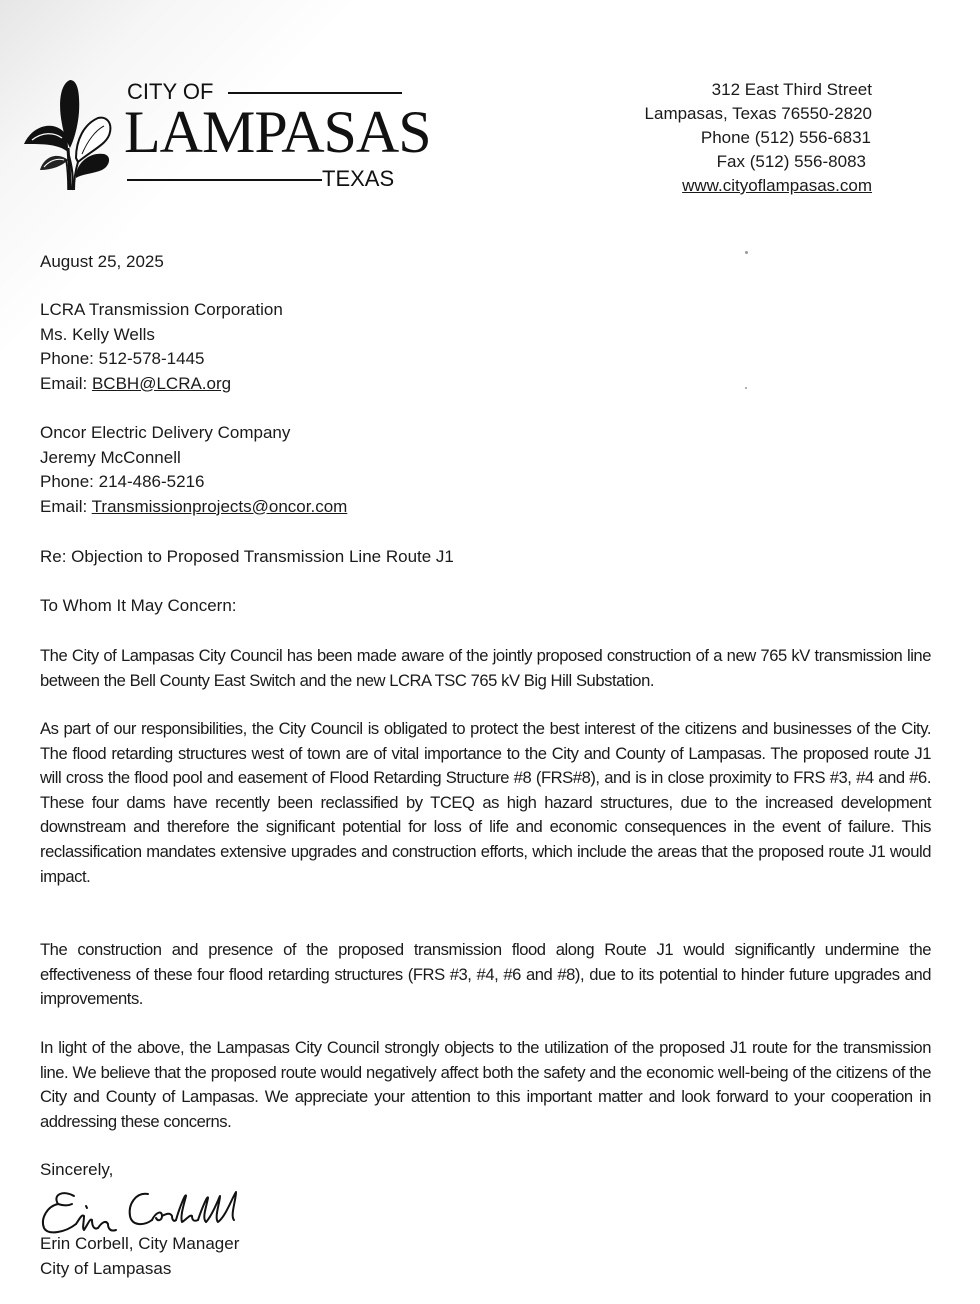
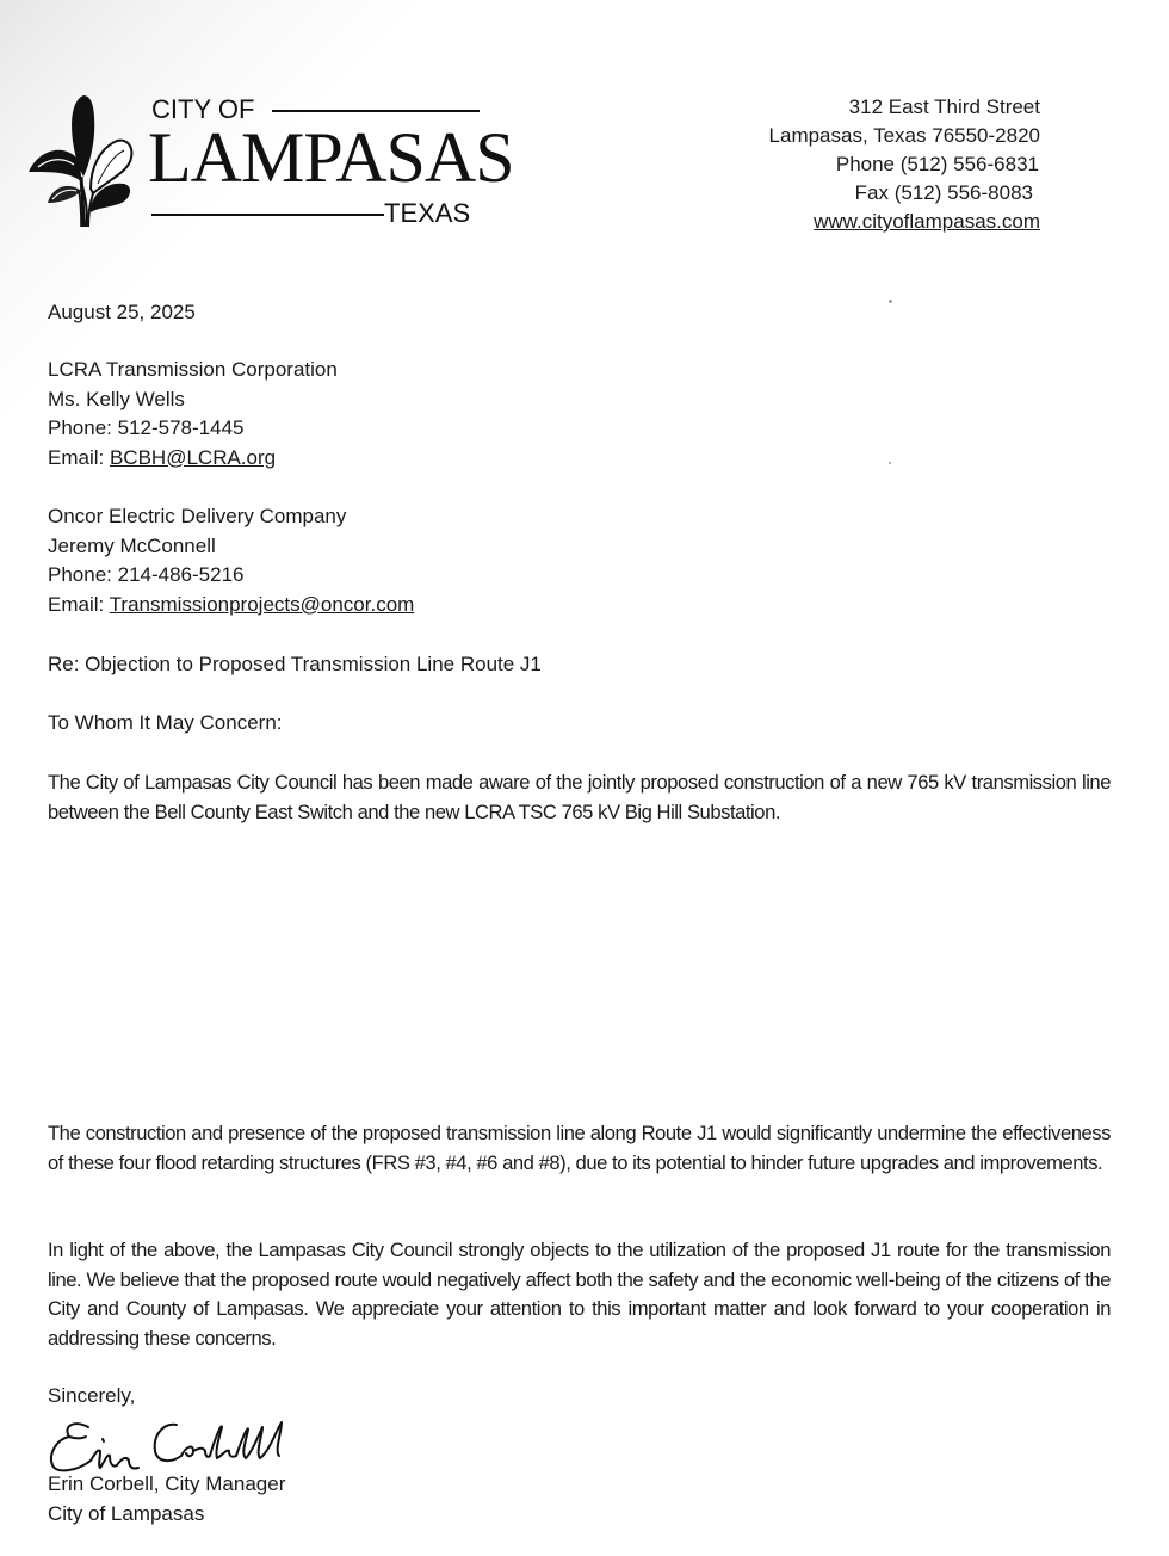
  CITY OF
  LAMPASAS
  TEXAS
  312 East Third Street
  Lampasas, Texas 76550-2820
  Phone (512) 556-6831
  Fax (512) 556-8083
  www.cityoflampasas.com
  August 25, 2025
  LCRA Transmission Corporation
  Ms. Kelly Wells
  Phone: 512-578-1445
  Email: BCBH@LCRA.org
  Oncor Electric Delivery Company
  Jeremy McConnell
  Phone: 214-486-5216
  Email: Transmissionprojects@oncor.com
  Re: Objection to Proposed Transmission Line Route J1
  To Whom It May Concern:
  The City of Lampasas City Council has been made aware of the jointly proposed construction of a new 765 kV transmission line between the Bell County East Switch and the new LCRA TSC 765 kV Big Hill Substation.
- As part of our responsibilities, the City Council is obligated to protect the best interest of the citizens and businesses of the City. The flood retarding structures west of town are of vital importance to the City and County of Lampasas. The proposed route J1 will cross the flood pool and easement of Flood Retarding Structure #8 (FRS#8), and is in close proximity to FRS #3, #4 and #6. These four dams have recently been reclassified by TCEQ as high hazard structures, due to the increased development downstream and therefore the significant potential for loss of life and economic consequences in the event of failure. This reclassification mandates extensive upgrades and construction efforts, which include the areas that the proposed route J1 would impact.
- The construction and presence of the proposed transmission flood along Route J1 would significantly undermine the effectiveness of these four flood retarding structures (FRS #3, #4, #6 and #8), due to its potential to hinder future upgrades and improvements.
+ The construction and presence of the proposed transmission line along Route J1 would significantly undermine the effectiveness of these four flood retarding structures (FRS #3, #4, #6 and #8), due to its potential to hinder future upgrades and improvements.
  In light of the above, the Lampasas City Council strongly objects to the utilization of the proposed J1 route for the transmission line. We believe that the proposed route would negatively affect both the safety and the economic well-being of the citizens of the City and County of Lampasas. We appreciate your attention to this important matter and look forward to your cooperation in addressing these concerns.
  Sincerely,
  Erin Corbell, City Manager
  City of Lampasas
